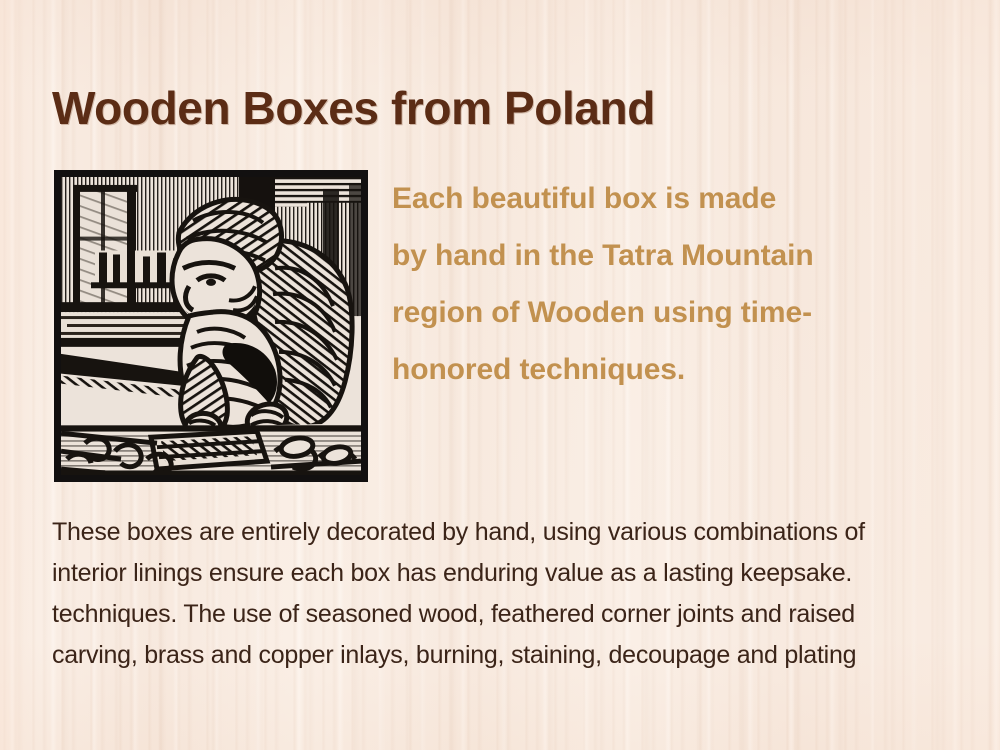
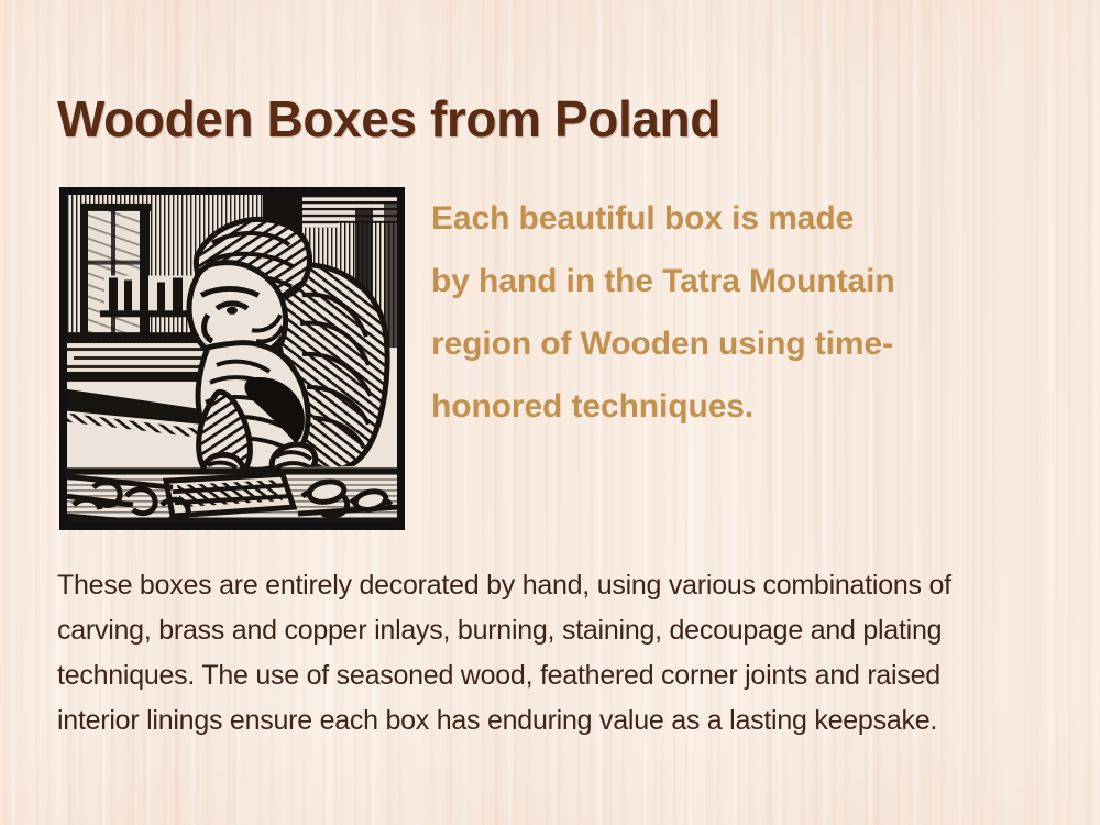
  Wooden Boxes from Poland
  Each beautiful box is made
  by hand in the Tatra Mountain
  region of Wooden using time-
  honored techniques.
  These boxes are entirely decorated by hand, using various combinations of
- interior linings ensure each box has enduring value as a lasting keepsake.
+ carving, brass and copper inlays, burning, staining, decoupage and plating
  techniques. The use of seasoned wood, feathered corner joints and raised
- carving, brass and copper inlays, burning, staining, decoupage and plating
+ interior linings ensure each box has enduring value as a lasting keepsake.
